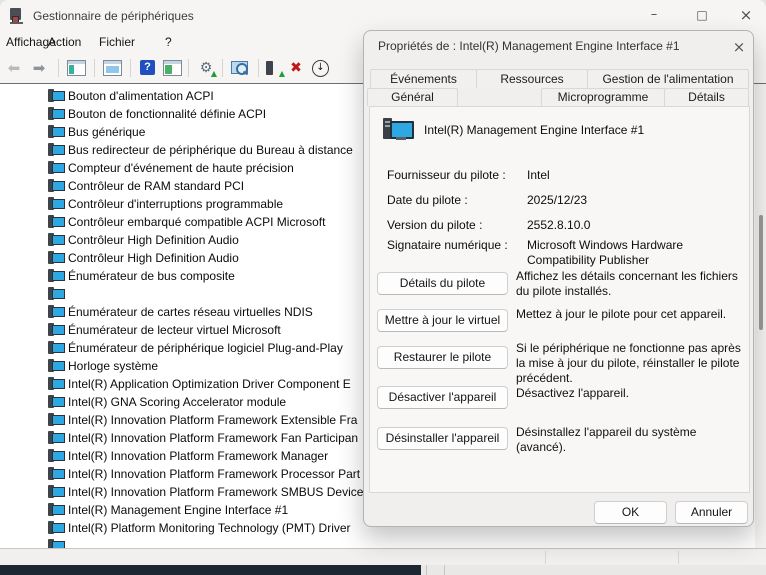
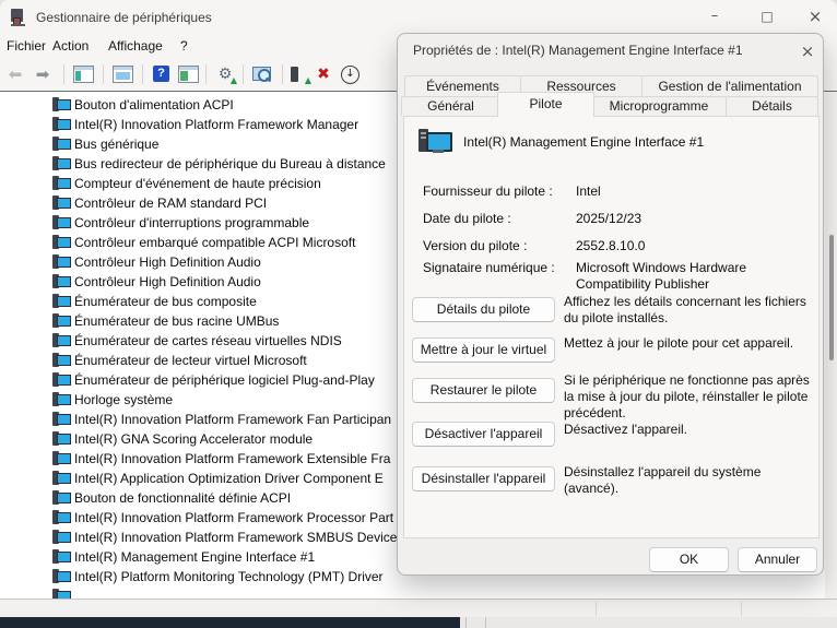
  Gestionnaire de périphériques
  –
  □
  ×
- Affichage
+ Fichier
  Action
- Fichier
+ Affichage
  ?
  ➡
  ?
  ⚙
  ▲
  ▲
  ✖
  ↓
  Bouton d'alimentation ACPI
- Bouton de fonctionnalité définie ACPI
+ Intel(R) Innovation Platform Framework Manager
  Bus générique
  Bus redirecteur de périphérique du Bureau à distance
  Compteur d'événement de haute précision
  Contrôleur de RAM standard PCI
  Contrôleur d'interruptions programmable
  Contrôleur embarqué compatible ACPI Microsoft
  Contrôleur High Definition Audio
  Contrôleur High Definition Audio
  Énumérateur de bus composite
+ Énumérateur de bus racine UMBus
  Énumérateur de cartes réseau virtuelles NDIS
  Énumérateur de lecteur virtuel Microsoft
  Énumérateur de périphérique logiciel Plug-and-Play
  Horloge système
- Intel(R) Application Optimization Driver Component E
+ Intel(R) Innovation Platform Framework Fan Participan
  Intel(R) GNA Scoring Accelerator module
  Intel(R) Innovation Platform Framework Extensible Fra
- Intel(R) Innovation Platform Framework Fan Participan
+ Intel(R) Application Optimization Driver Component E
- Intel(R) Innovation Platform Framework Manager
+ Bouton de fonctionnalité définie ACPI
  Intel(R) Innovation Platform Framework Processor Part
  Intel(R) Innovation Platform Framework SMBUS Device
  Intel(R) Management Engine Interface #1
  Intel(R) Platform Monitoring Technology (PMT) Driver
  Propriétés de : Intel(R) Management Engine Interface #1
  ×
  Événements
  Ressources
  Gestion de l'alimentation
  Général
+ Pilote
  Microprogramme
  Détails
  Intel(R) Management Engine Interface #1
  Fournisseur du pilote :
  Intel
  Date du pilote :
  2025/12/23
  Version du pilote :
  2552.8.10.0
  Signataire numérique :
  Microsoft Windows Hardware Compatibility Publisher
  Détails du pilote
  Affichez les détails concernant les fichiers du pilote installés.
  Mettre à jour le virtuel
  Mettez à jour le pilote pour cet appareil.
  Restaurer le pilote
  Si le périphérique ne fonctionne pas après la mise à jour du pilote, réinstaller le pilote précédent.
  Désactiver l'appareil
  Désactivez l'appareil.
  Désinstaller l'appareil
  Désinstallez l'appareil du système (avancé).
  OK
  Annuler
